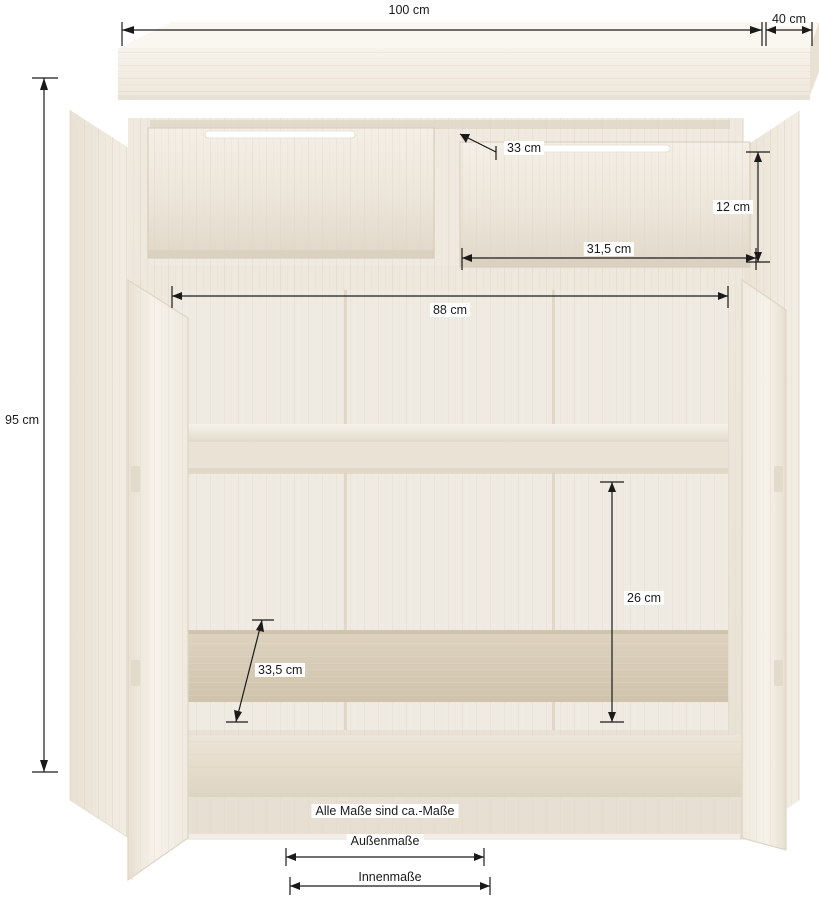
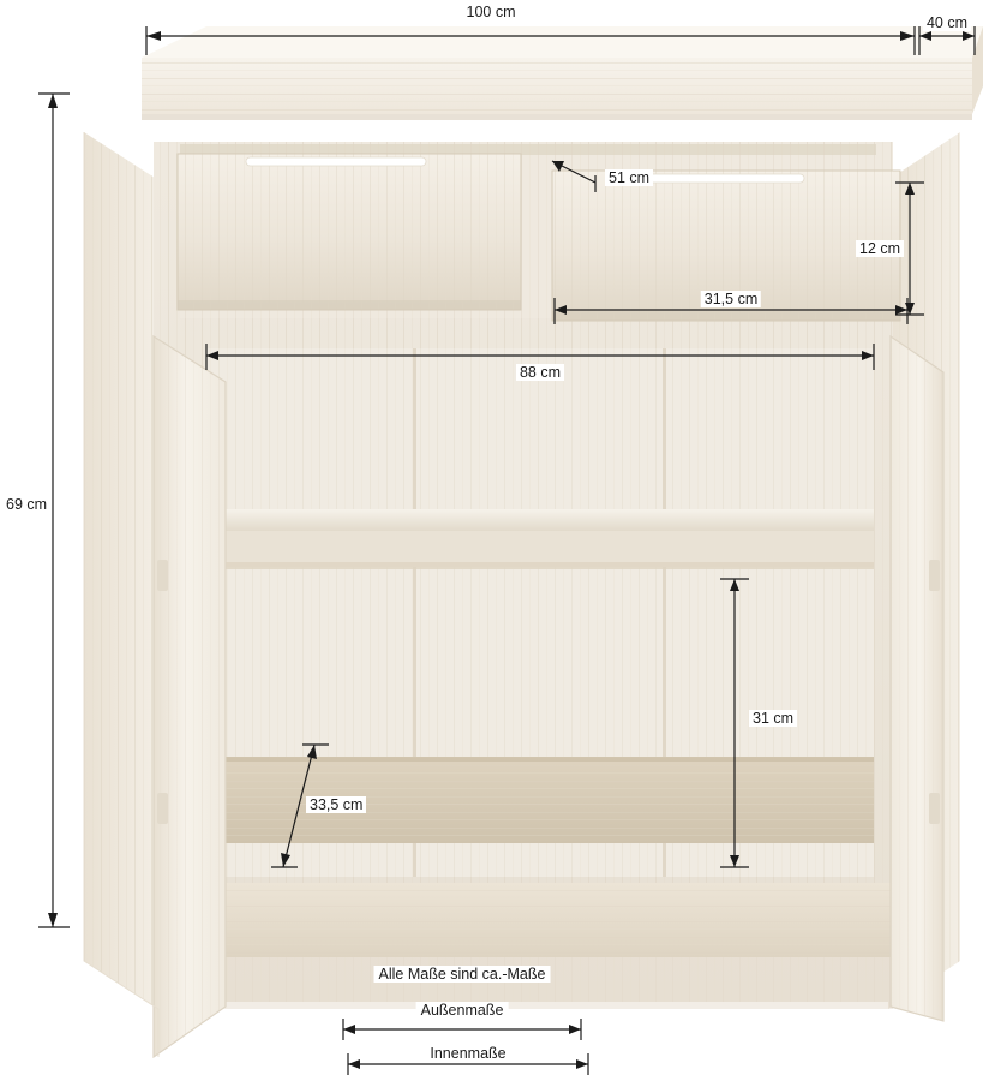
  100 cm
  40 cm
- 95 cm
+ 69 cm
- 33 cm
+ 51 cm
  12 cm
  31,5 cm
  88 cm
- 26 cm
+ 31 cm
  33,5 cm
  Alle Maße sind ca.-Maße
  Außenmaße
  Innenmaße
